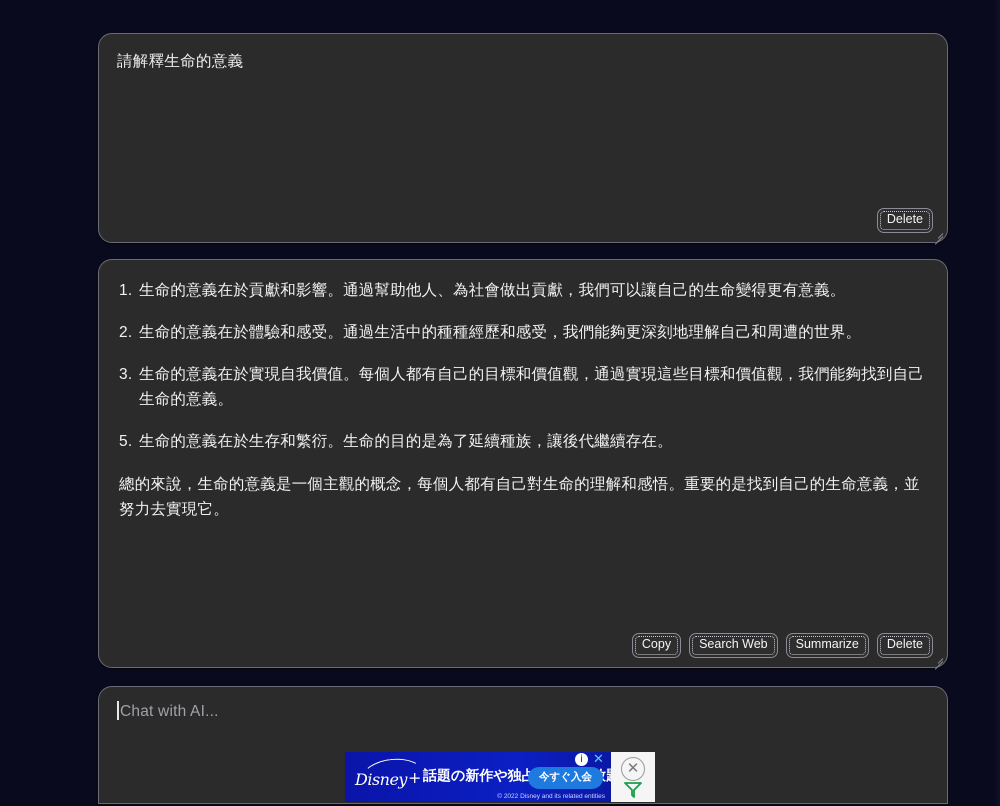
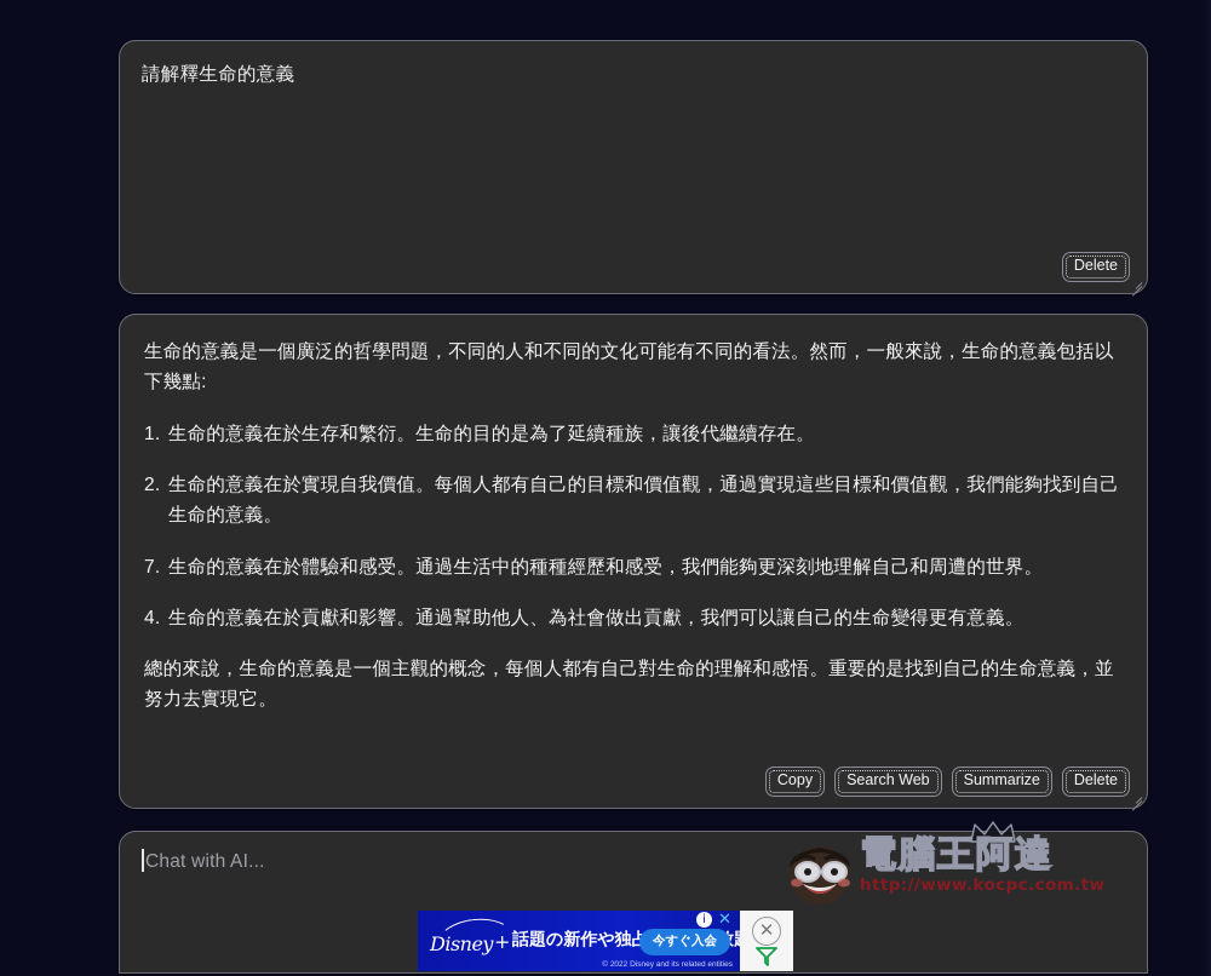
  請解釋生命的意義
  Delete
+ 生命的意義是一個廣泛的哲學問題，不同的人和不同的文化可能有不同的看法。然而，一般來說，生命的意義包括以下幾點:
  1.
- 生命的意義在於貢獻和影響。通過幫助他人、為社會做出貢獻，我們可以讓自己的生命變得更有意義。
+ 生命的意義在於生存和繁衍。生命的目的是為了延續種族，讓後代繼續存在。
  2.
- 生命的意義在於體驗和感受。通過生活中的種種經歷和感受，我們能夠更深刻地理解自己和周遭的世界。
+ 生命的意義在於實現自我價值。每個人都有自己的目標和價值觀，通過實現這些目標和價值觀，我們能夠找到自己生命的意義。
- 3.
+ 7.
- 生命的意義在於實現自我價值。每個人都有自己的目標和價值觀，通過實現這些目標和價值觀，我們能夠找到自己生命的意義。
+ 生命的意義在於體驗和感受。通過生活中的種種經歷和感受，我們能夠更深刻地理解自己和周遭的世界。
- 5.
+ 4.
- 生命的意義在於生存和繁衍。生命的目的是為了延續種族，讓後代繼續存在。
+ 生命的意義在於貢獻和影響。通過幫助他人、為社會做出貢獻，我們可以讓自己的生命變得更有意義。
  總的來說，生命的意義是一個主觀的概念，每個人都有自己對生命的理解和感悟。重要的是找到自己的生命意義，並努力去實現它。
  Copy
  Search Web
  Summarize
  Delete
  Chat with AI...
+ 電腦王阿達
+ http://www.kocpc.com.tw
  Disney+
  今すぐ入会
  i
  ✕
  ✕
